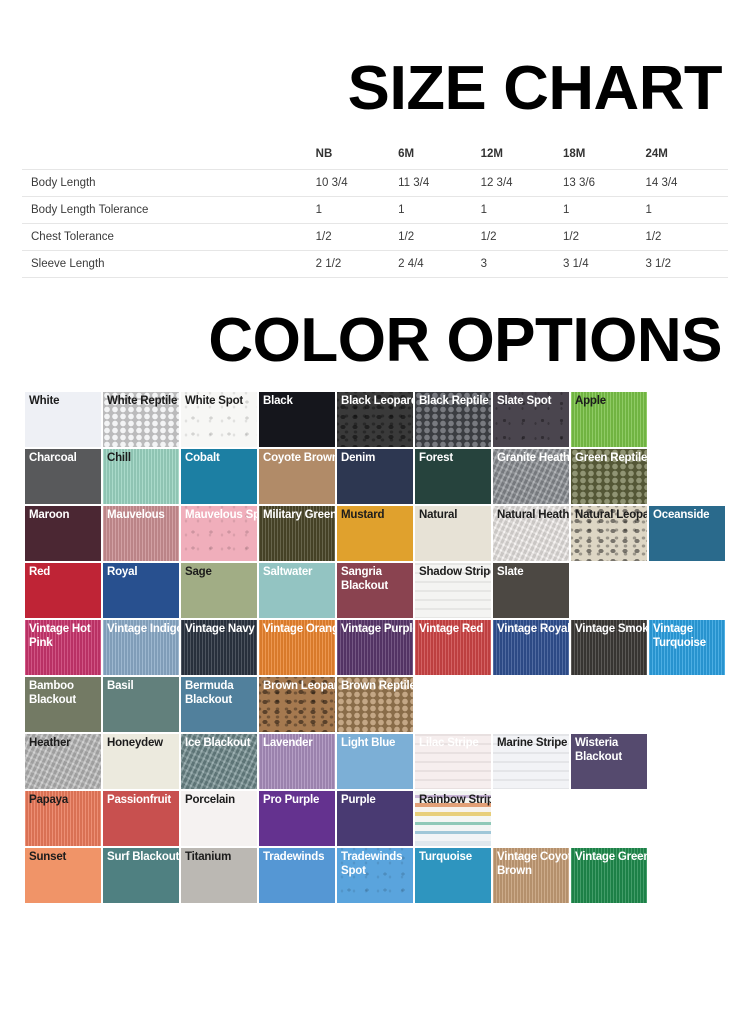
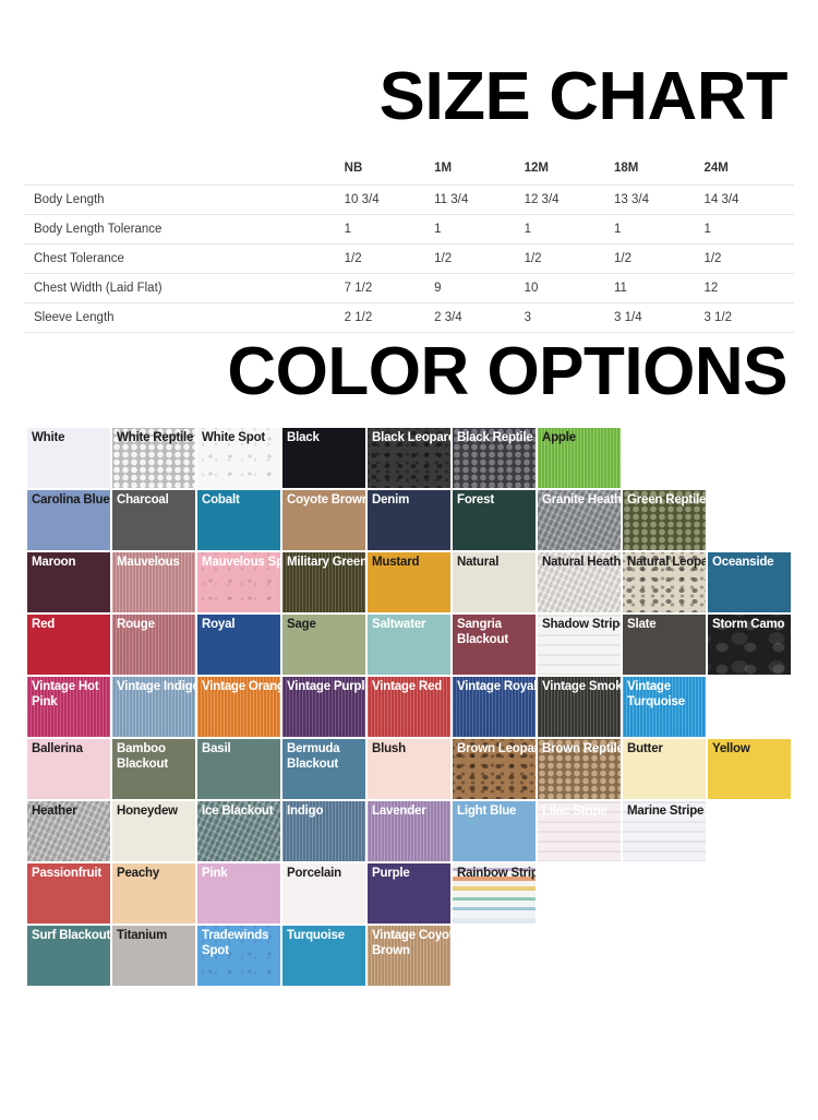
  SIZE CHART
- 	NB	6M	12M	18M	24M
+ 	NB	1M	12M	18M	24M
- Body Length	10 3/4	11 3/4	12 3/4	13 3/6	14 3/4
+ Body Length	10 3/4	11 3/4	12 3/4	13 3/4	14 3/4
  Body Length Tolerance	1	1	1	1	1
  Chest Tolerance	1/2	1/2	1/2	1/2	1/2
+ Chest Width (Laid Flat)	7 1/2	9	10	11	12
- Sleeve Length	2 1/2	2 4/4	3	3 1/4	3 1/2
+ Sleeve Length	2 1/2	2 3/4	3	3 1/4	3 1/2
  COLOR OPTIONS
  White
  White Reptile
  White Spot
  Black
  Black Leopar
  Black Reptile
- Slate Spot
  Apple
+ Carolina Blue
  Charcoal
- Chill
  Cobalt
  Coyote Brow
  Denim
  Forest
  Granite Heath
  Green Reptile
  Maroon
  Mauvelous
  Mauvelous Sp
  Military Green
  Mustard
  Natural
  Natural Heath
  Natural Leopa
  Oceanside
  Red
+ Rouge
  Royal
  Sage
  Saltwater
  Sangria Blackout
  Shadow Strip
  Slate
+ Storm Camo
  Vintage Hot Pink
  Vintage Indig
- Vintage Navy
  Vintage Oran
  Vintage Purpl
  Vintage Red
  Vintage Royal
  Vintage Smok
  Vintage Turquoise
+ Ballerina
  Bamboo Blackout
  Basil
  Bermuda Blackout
+ Blush
  Brown Leopa
  Brown Reptile
+ Butter
+ Yellow
  Heather
  Honeydew
  Ice Blackout
+ Indigo
  Lavender
  Light Blue
  Lilac Stripe
  Marine Stripe
- Wisteria Blackout
- Papaya
  Passionfruit
+ Peachy
+ Pink
  Porcelain
- Pro Purple
  Purple
  Rainbow Strip
- Sunset
  Surf Blackout
  Titanium
- Tradewinds
  Tradewinds Spot
  Turquoise
  Vintage Coyo Brown
- Vintage Green
